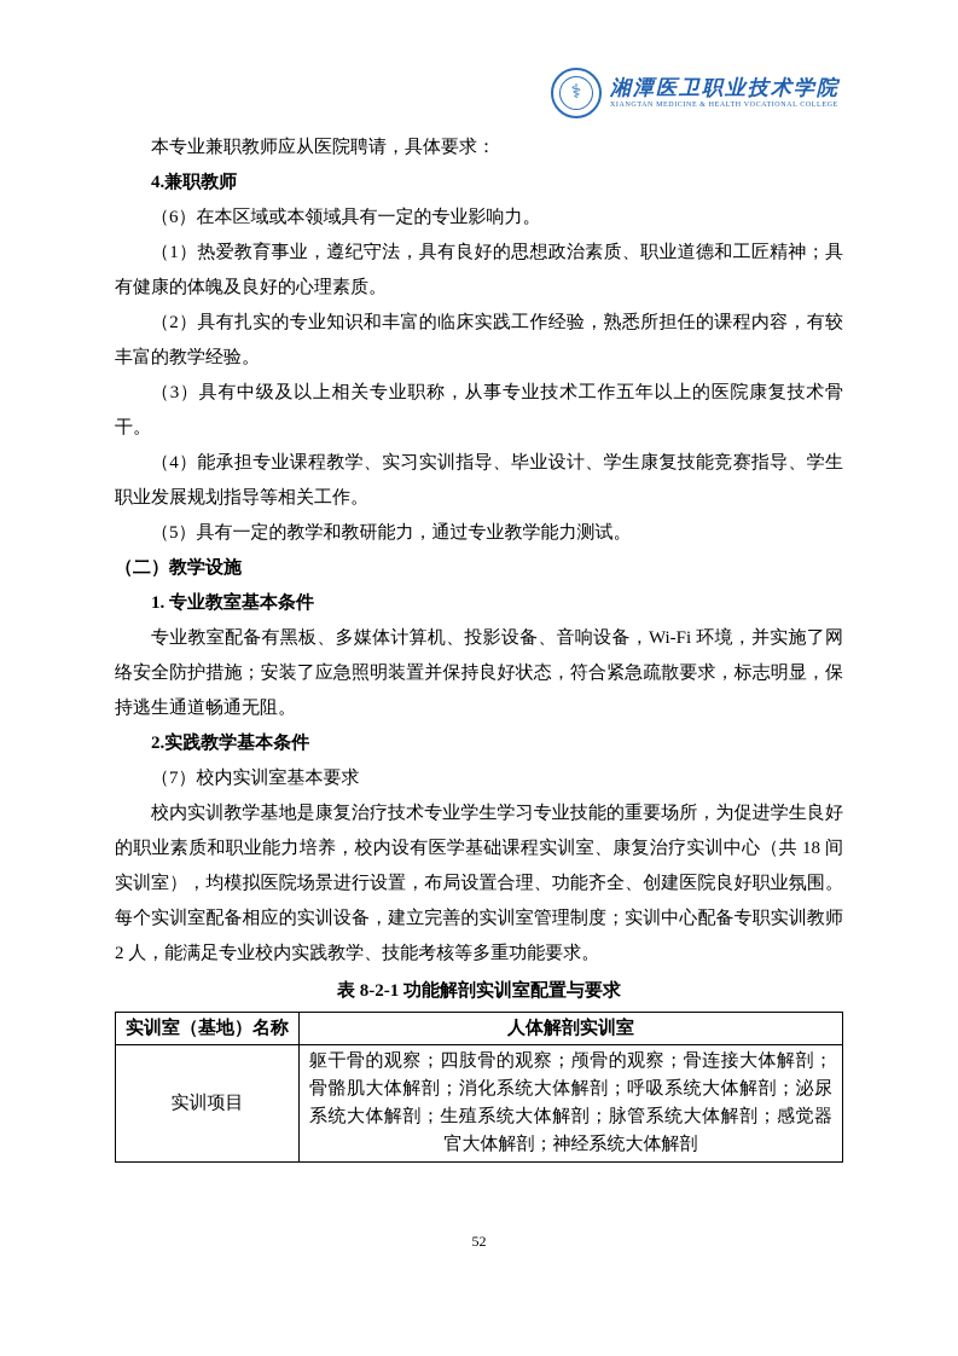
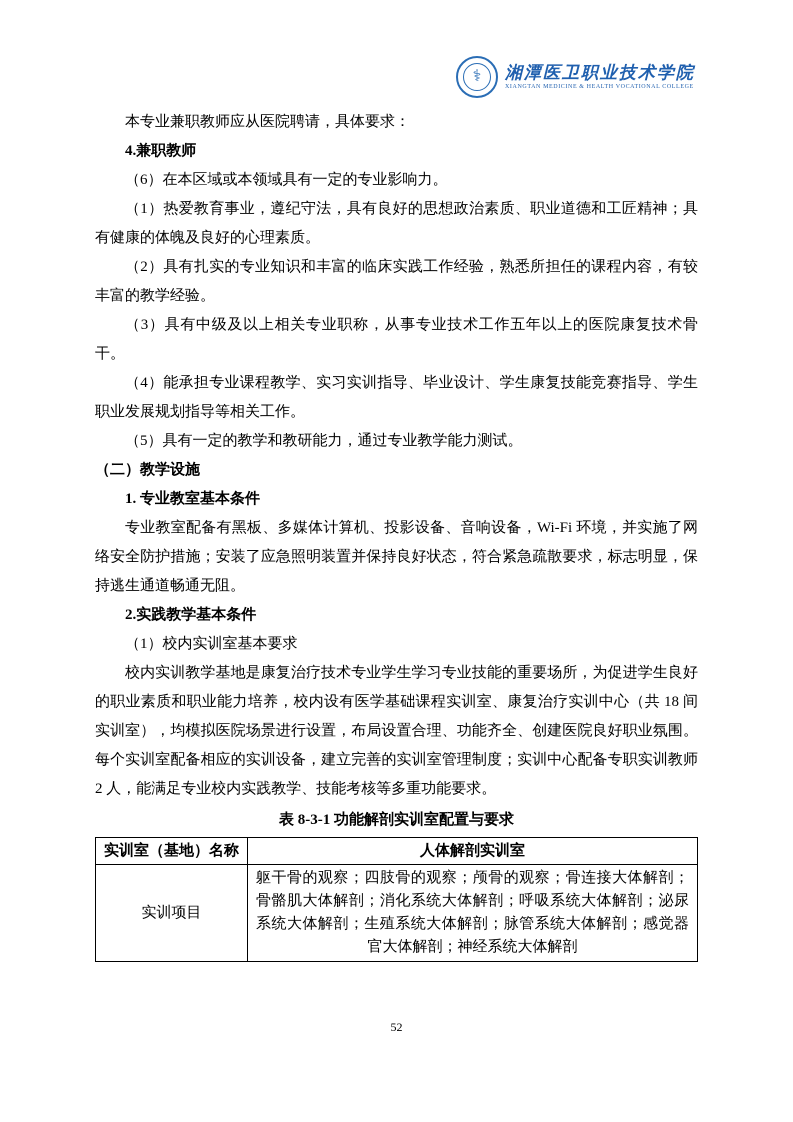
  ⚕
  湘潭医卫职业技术学院
  本专业兼职教师应从医院聘请，具体要求：
  4.兼职教师
  （6）在本区域或本领域具有一定的专业影响力。
  （1）热爱教育事业，遵纪守法，具有良好的思想政治素质、职业道德和工匠精神；具有健康的体魄及良好的心理素质。
  （2）具有扎实的专业知识和丰富的临床实践工作经验，熟悉所担任的课程内容，有较丰富的教学经验。
  （3）具有中级及以上相关专业职称，从事专业技术工作五年以上的医院康复技术骨干。
  （4）能承担专业课程教学、实习实训指导、毕业设计、学生康复技能竞赛指导、学生职业发展规划指导等相关工作。
  （5）具有一定的教学和教研能力，通过专业教学能力测试。
  （二）教学设施
  1. 专业教室基本条件
  专业教室配备有黑板、多媒体计算机、投影设备、音响设备，Wi-Fi 环境，并实施了网络安全防护措施；安装了应急照明装置并保持良好状态，符合紧急疏散要求，标志明显，保持逃生通道畅通无阻。
  2.实践教学基本条件
- （7）校内实训室基本要求
+ （1）校内实训室基本要求
  校内实训教学基地是康复治疗技术专业学生学习专业技能的重要场所，为促进学生良好的职业素质和职业能力培养，校内设有医学基础课程实训室、康复治疗实训中心（共 18 间实训室），均模拟医院场景进行设置，布局设置合理、功能齐全、创建医院良好职业氛围。每个实训室配备相应的实训设备，建立完善的实训室管理制度；实训中心配备专职实训教师 2 人，能满足专业校内实践教学、技能考核等多重功能要求。
- 表 8-2-1 功能解剖实训室配置与要求
+ 表 8-3-1 功能解剖实训室配置与要求
  实训室（基地）名称	人体解剖实训室
  实训项目	躯干骨的观察；四肢骨的观察；颅骨的观察；骨连接大体解剖；骨骼肌大体解剖；消化系统大体解剖；呼吸系统大体解剖；泌尿系统大体解剖；生殖系统大体解剖；脉管系统大体解剖；感觉器官大体解剖；神经系统大体解剖
  52
